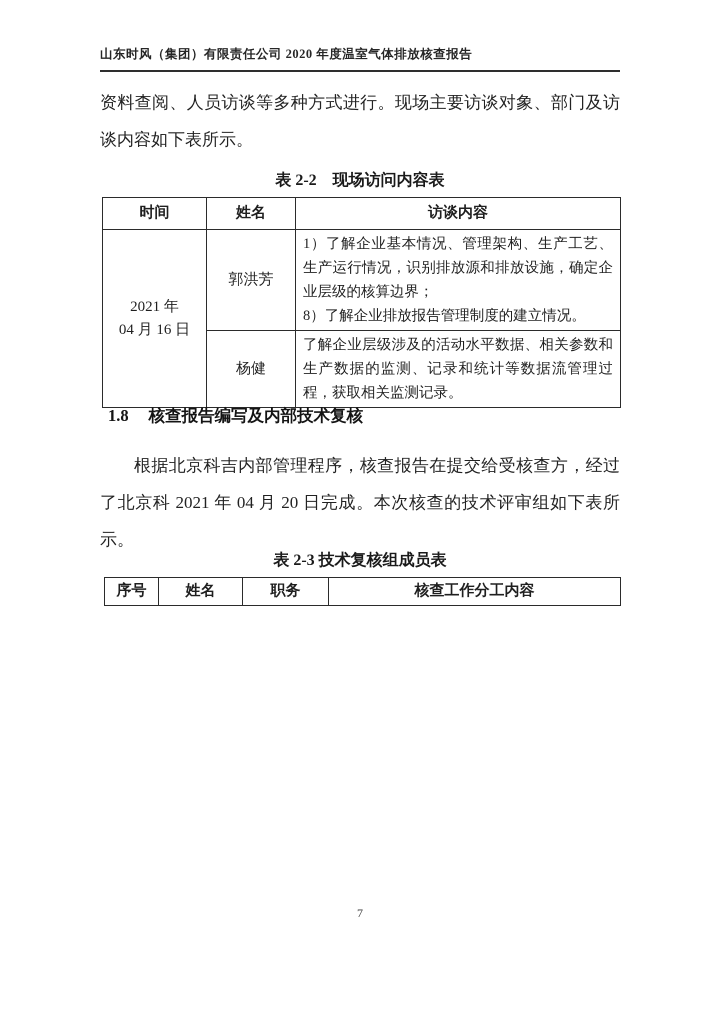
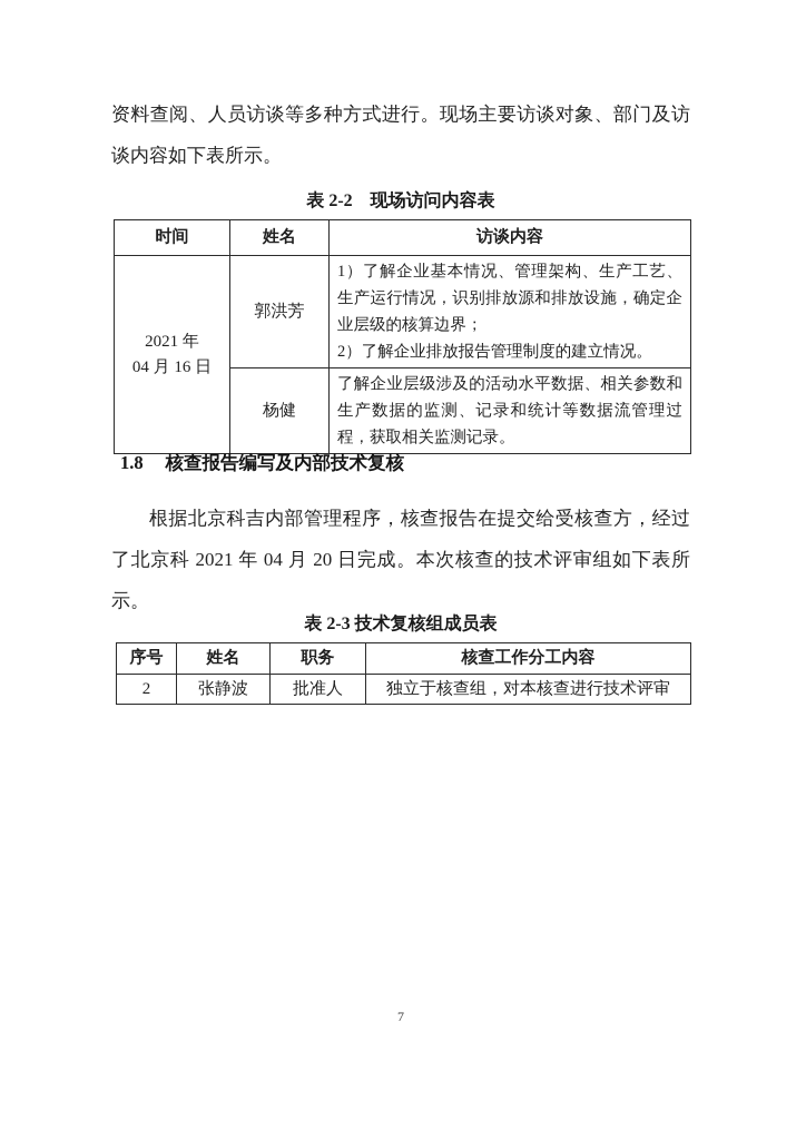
- 山东时风（集团）有限责任公司 2020 年度温室气体排放核查报告
  资料查阅、人员访谈等多种方式进行。现场主要访谈对象、部门及访谈内容如下表所示。
  表 2-2 现场访问内容表
  时间	姓名	访谈内容
- 2021 年 04 月 16 日	郭洪芳	1）了解企业基本情况、管理架构、生产工艺、生产运行情况，识别排放源和排放设施，确定企业层级的核算边界； 8）了解企业排放报告管理制度的建立情况。
+ 2021 年 04 月 16 日	郭洪芳	1）了解企业基本情况、管理架构、生产工艺、生产运行情况，识别排放源和排放设施，确定企业层级的核算边界； 2）了解企业排放报告管理制度的建立情况。
  杨健	了解企业层级涉及的活动水平数据、相关参数和生产数据的监测、记录和统计等数据流管理过程，获取相关监测记录。
  1.8 核查报告编写及内部技术复核
  根据北京科吉内部管理程序，核查报告在提交给受核查方，经过了北京科 2021 年 04 月 20 日完成。本次核查的技术评审组如下表所示。
  表 2-3 技术复核组成员表
  序号	姓名	职务	核查工作分工内容
+ 2	张静波	批准人	独立于核查组，对本核查进行技术评审
  7
